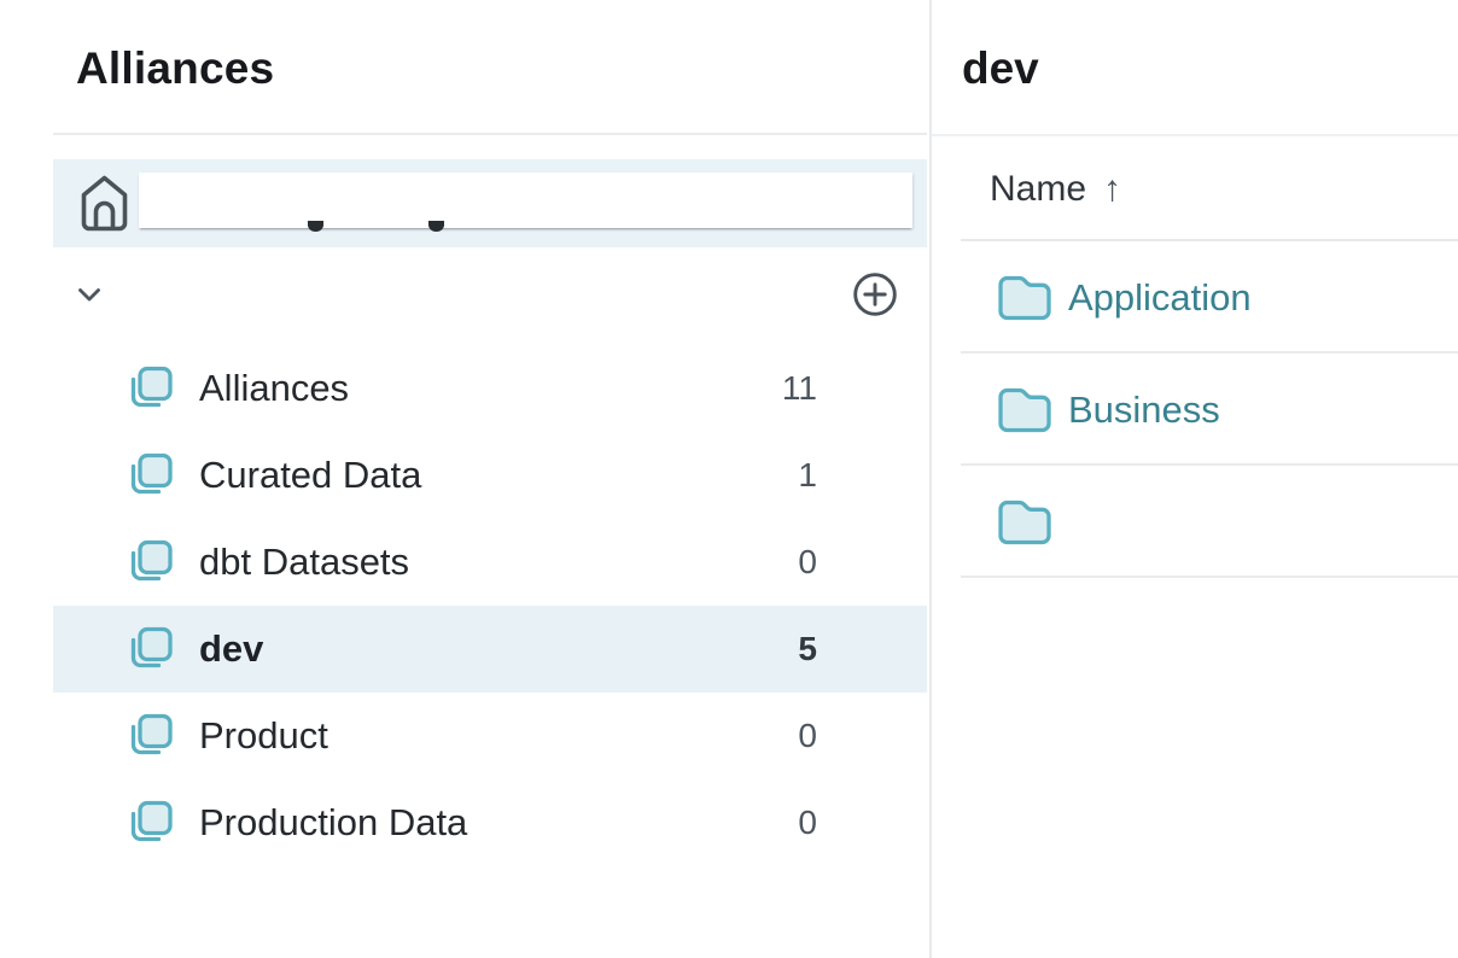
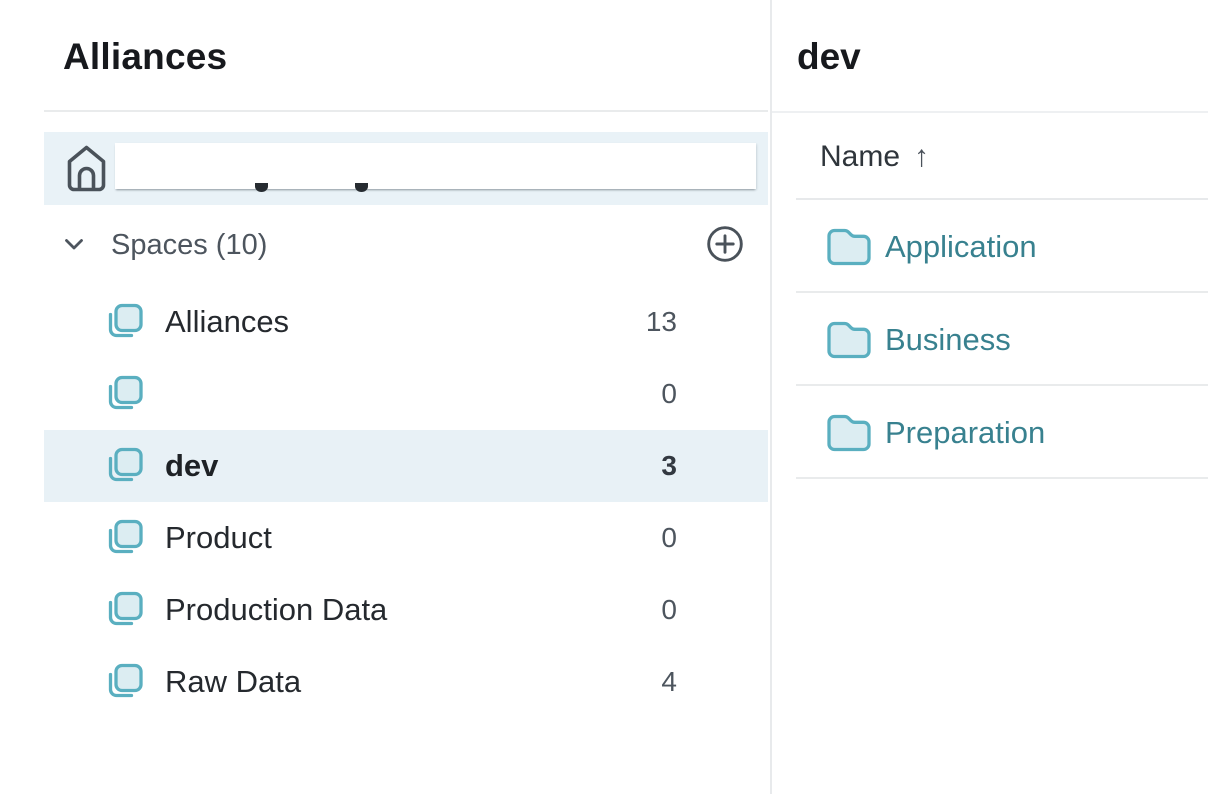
  Alliances
+ Spaces (10)
  Alliances
- 11
+ 13
- Curated Data
- 1
- dbt Datasets
  0
  dev
- 5
+ 3
  Product
  0
  Production Data
  0
+ Raw Data
+ 4
  dev
  Name ↑
  Application
  Business
+ Preparation
